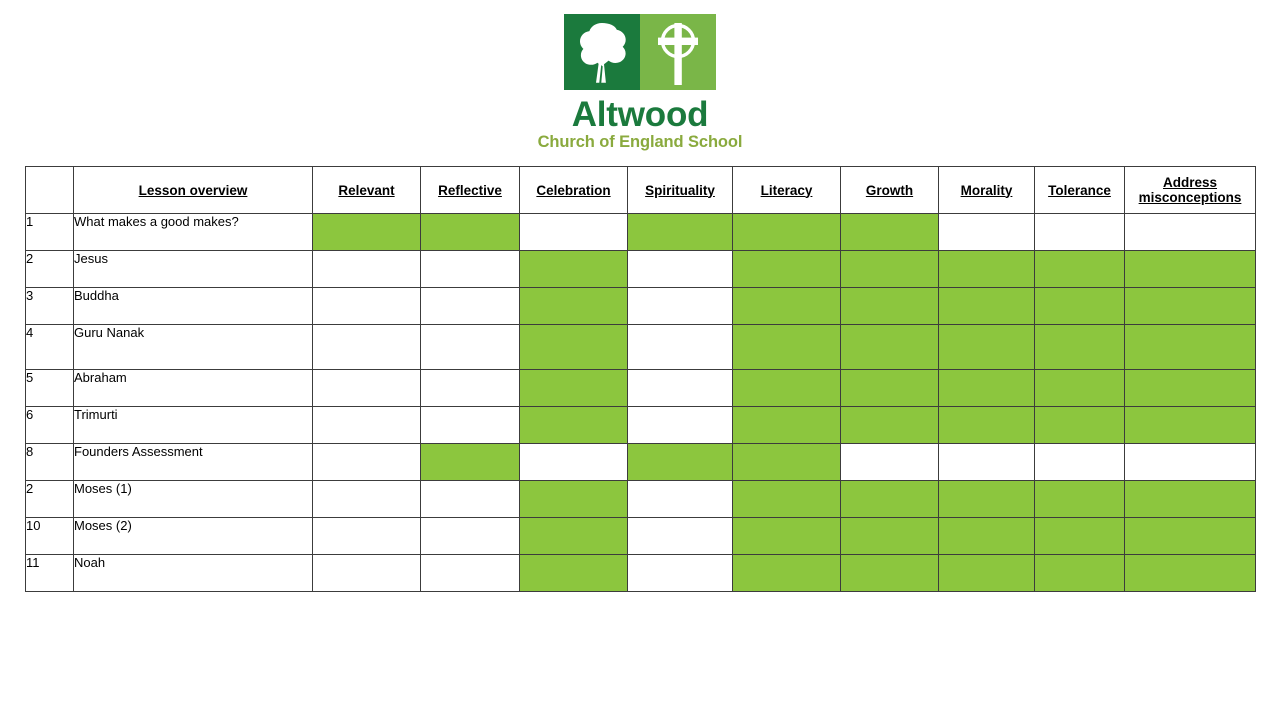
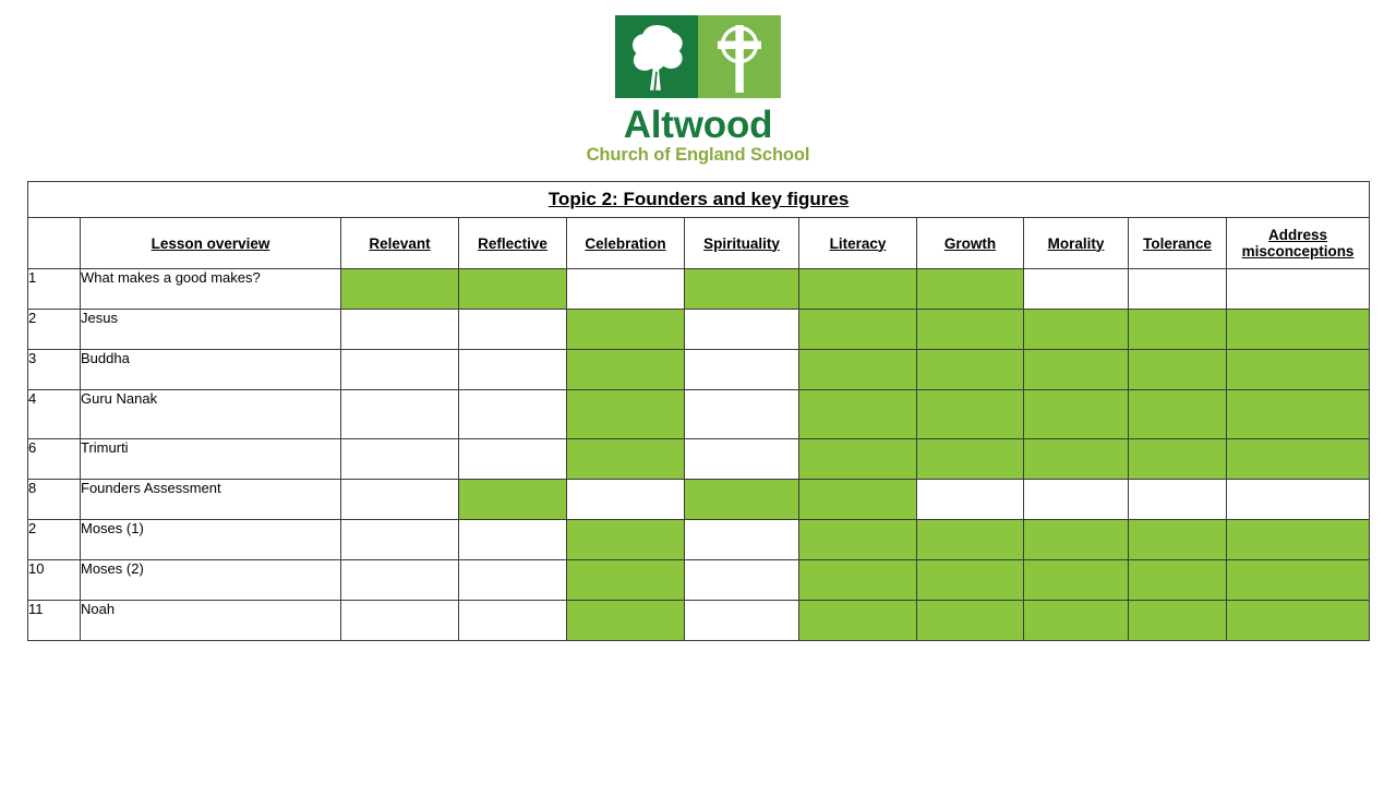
  Altwood
  Church of England School
+ Topic 2: Founders and key figures
  	Lesson overview	Relevant	Reflective	Celebration	Spirituality	Literacy	Growth	Morality	Tolerance	Address misconceptions
  1	What makes a good makes?
  2	Jesus
  3	Buddha
  4	Guru Nanak
- 5	Abraham
  6	Trimurti
  8	Founders Assessment
  2	Moses (1)
  10	Moses (2)
  11	Noah
